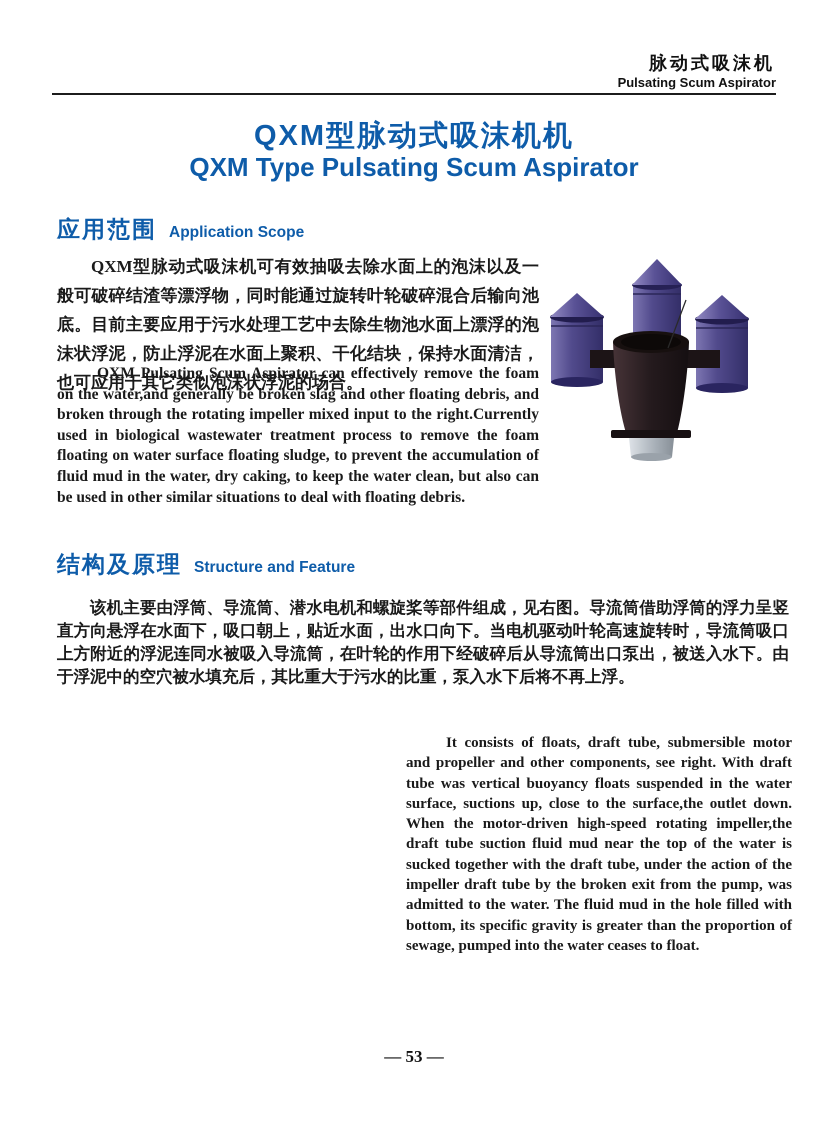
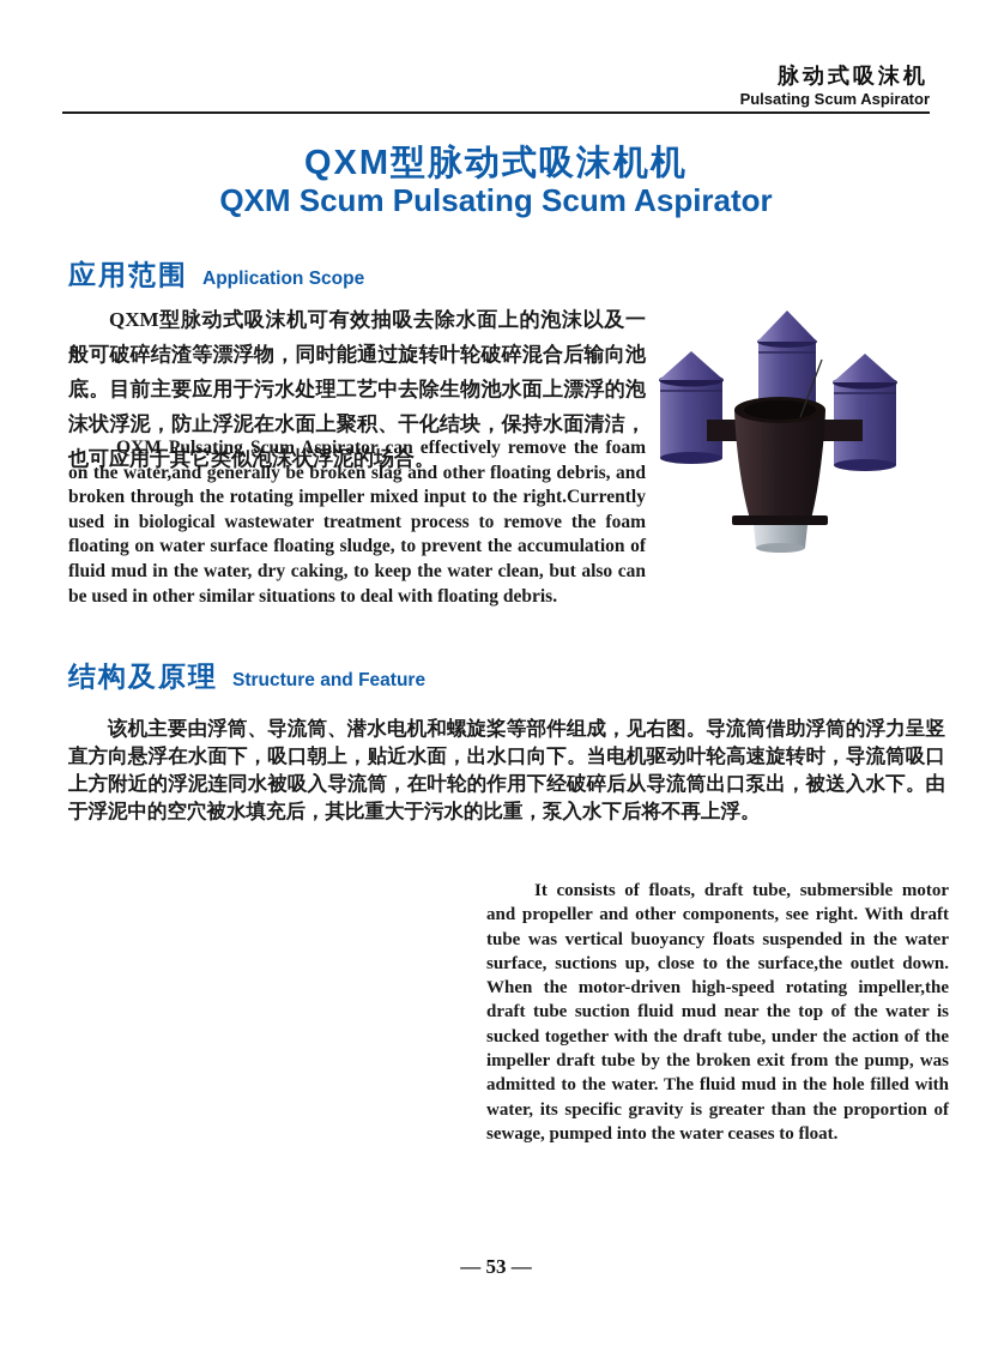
  脉动式吸沫机
  Pulsating Scum Aspirator
  QXM型脉动式吸沫机机
- QXM Type Pulsating Scum Aspirator
+ QXM Scum Pulsating Scum Aspirator
  应用范围
  Application Scope
  QXM型脉动式吸沫机可有效抽吸去除水面上的泡沫以及一般可破碎结渣等漂浮物，同时能通过旋转叶轮破碎混合后输向池底。目前主要应用于污水处理工艺中去除生物池水面上漂浮的泡沫状浮泥，防止浮泥在水面上聚积、干化结块，保持水面清洁，也可应用于其它类似泡沫状浮泥的场合。
  QXM Pulsating Scum Aspirator can effectively remove the foam on the water,and generally be broken slag and other floating debris, and broken through the rotating impeller mixed input to the right.Currently used in biological wastewater treatment process to remove the foam floating on water surface floating sludge, to prevent the accumulation of fluid mud in the water, dry caking, to keep the water clean, but also can be used in other similar situations to deal with floating debris.
  结构及原理
  Structure and Feature
  该机主要由浮筒、导流筒、潜水电机和螺旋桨等部件组成，见右图。导流筒借助浮筒的浮力呈竖直方向悬浮在水面下，吸口朝上，贴近水面，出水口向下。当电机驱动叶轮高速旋转时，导流筒吸口上方附近的浮泥连同水被吸入导流筒，在叶轮的作用下经破碎后从导流筒出口泵出，被送入水下。由于浮泥中的空穴被水填充后，其比重大于污水的比重，泵入水下后将不再上浮。
- It consists of floats, draft tube, submersible motor and propeller and other components, see right. With draft tube was vertical buoyancy floats suspended in the water surface, suctions up, close to the surface,the outlet down. When the motor-driven high-speed rotating impeller,the draft tube suction fluid mud near the top of the water is sucked together with the draft tube, under the action of the impeller draft tube by the broken exit from the pump, was admitted to the water. The fluid mud in the hole filled with bottom, its specific gravity is greater than the proportion of sewage, pumped into the water ceases to float.
+ It consists of floats, draft tube, submersible motor and propeller and other components, see right. With draft tube was vertical buoyancy floats suspended in the water surface, suctions up, close to the surface,the outlet down. When the motor-driven high-speed rotating impeller,the draft tube suction fluid mud near the top of the water is sucked together with the draft tube, under the action of the impeller draft tube by the broken exit from the pump, was admitted to the water. The fluid mud in the hole filled with water, its specific gravity is greater than the proportion of sewage, pumped into the water ceases to float.
  — 53 —
